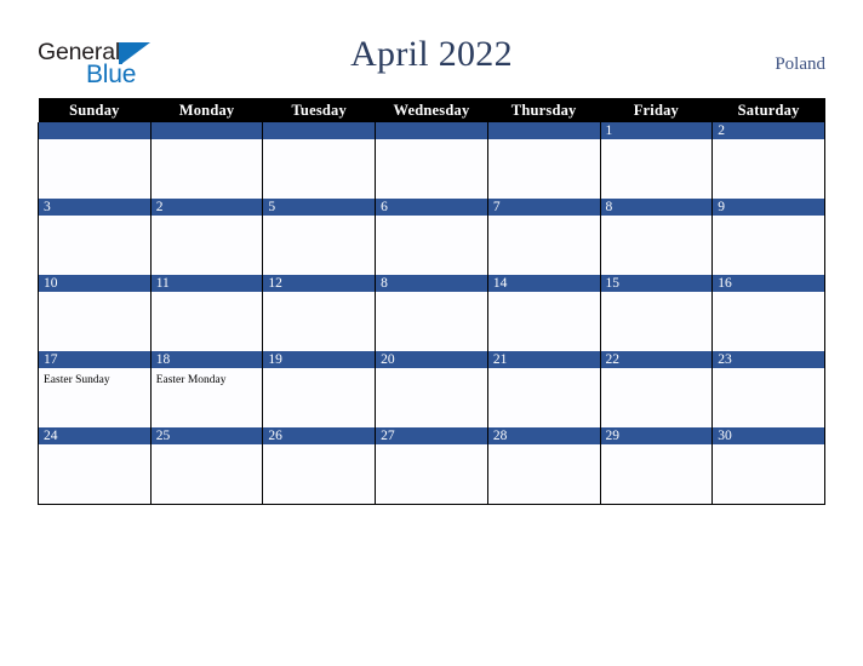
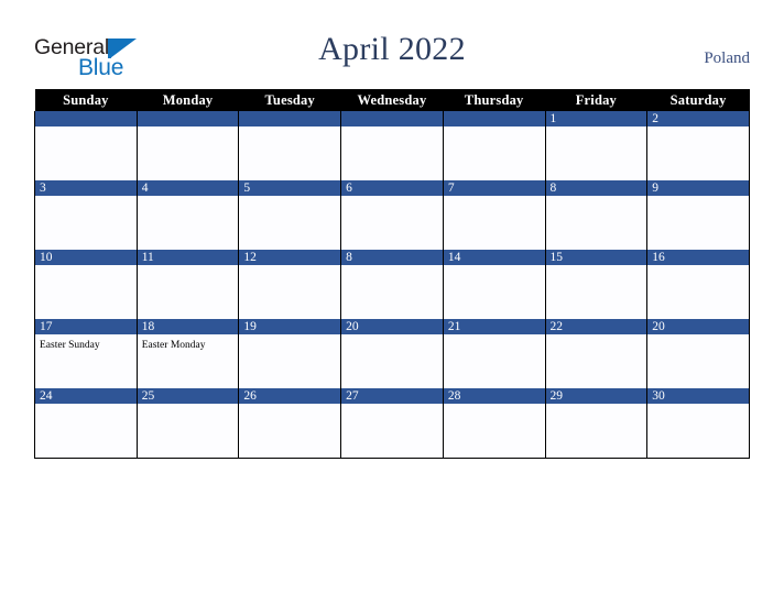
  General
  Blue
  April 2022
  Poland
  Sunday	Monday	Tuesday	Wednesday	Thursday	Friday	Saturday
  					1	2
- 3	2	5	6	7	8	9
+ 3	4	5	6	7	8	9
  10	11	12	8	14	15	16
- 17Easter Sunday	18Easter Monday	19	20	21	22	23
+ 17Easter Sunday	18Easter Monday	19	20	21	22	20
  24	25	26	27	28	29	30
